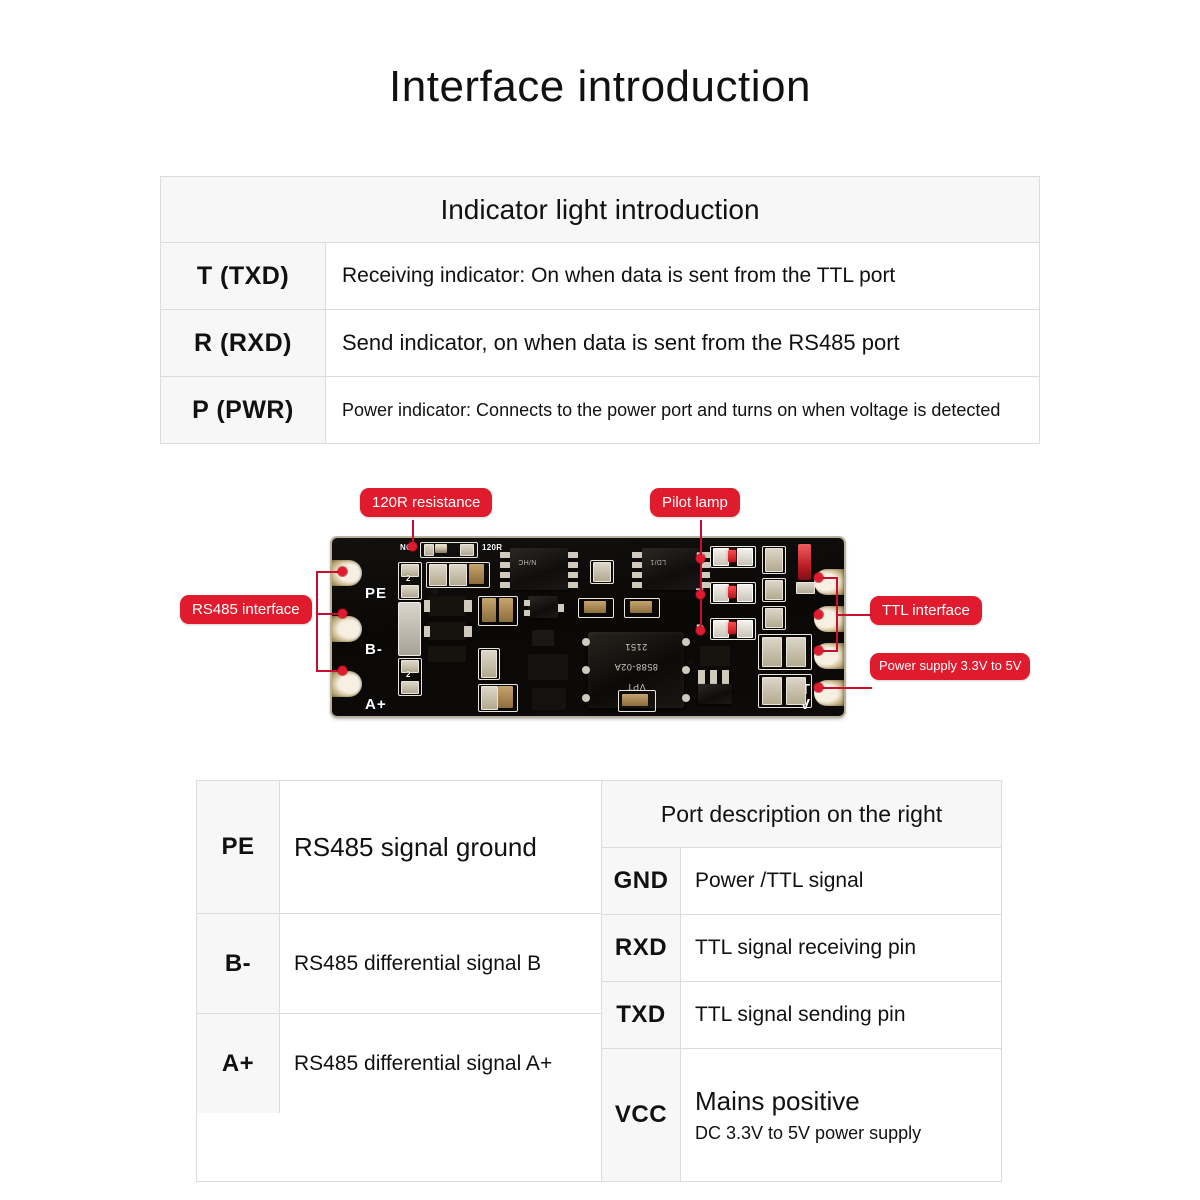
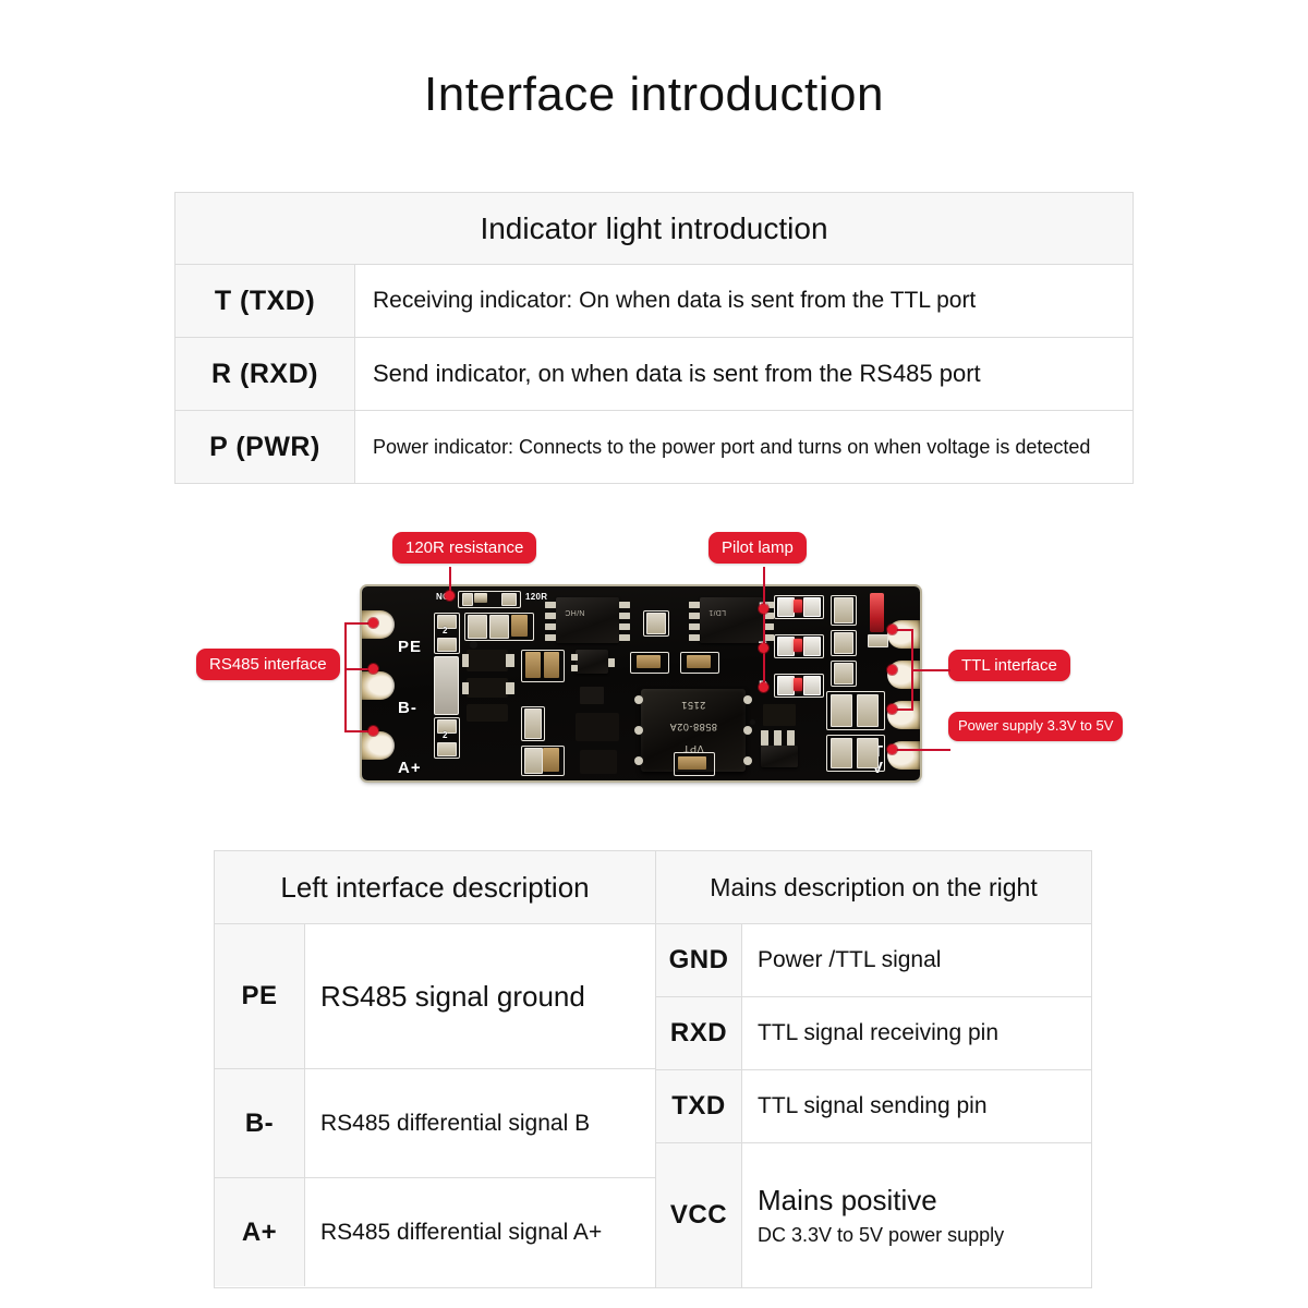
  Interface introduction
  Indicator light introduction
  T (TXD)
  Receiving indicator: On when data is sent from the TTL port
  R (RXD)
  Send indicator, on when data is sent from the RS485 port
  P (PWR)
  Power indicator: Connects to the power port and turns on when voltage is detected
  120R resistance
  Pilot lamp
  RS485 interface
  TTL interface
  Power supply 3.3V to 5V
+ Left interface description
  PE
  RS485 signal ground
  B-
  RS485 differential signal B
  A+
  RS485 differential signal A+
- Port description on the right
+ Mains description on the right
  GND
  Power /TTL signal
  RXD
  TTL signal receiving pin
  TXD
  TTL signal sending pin
  VCC
  Mains positive
  DC 3.3V to 5V power supply
